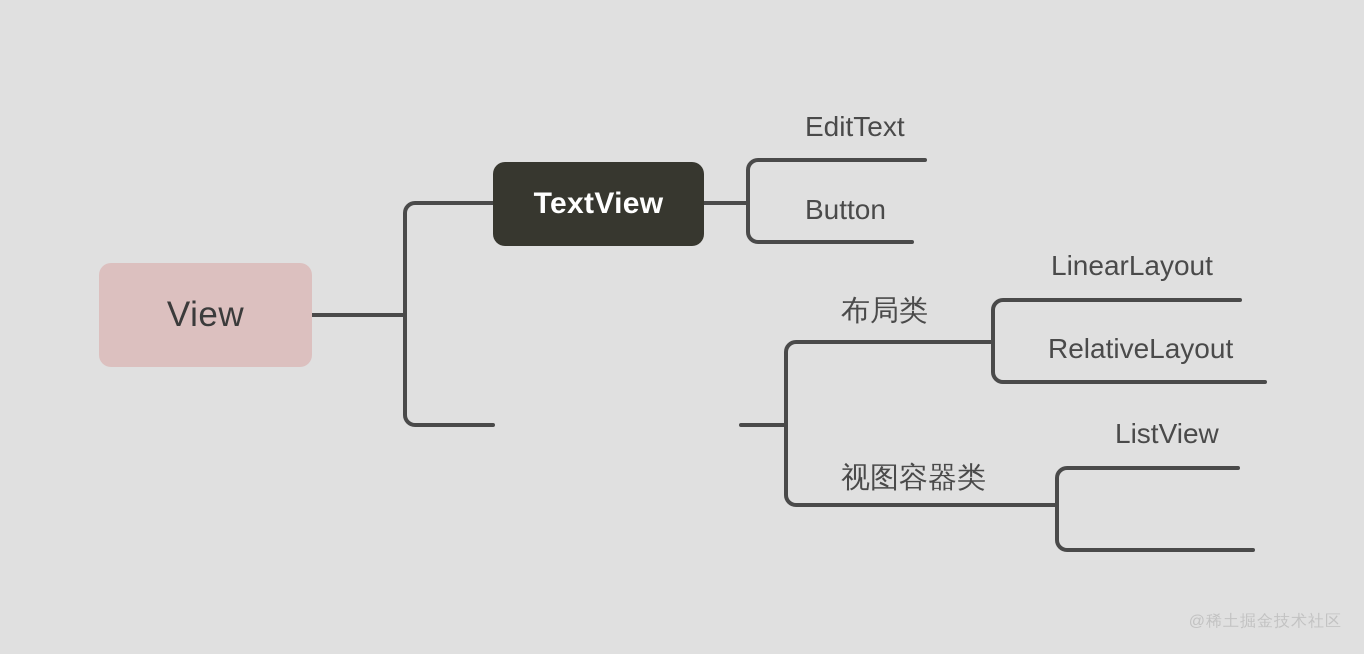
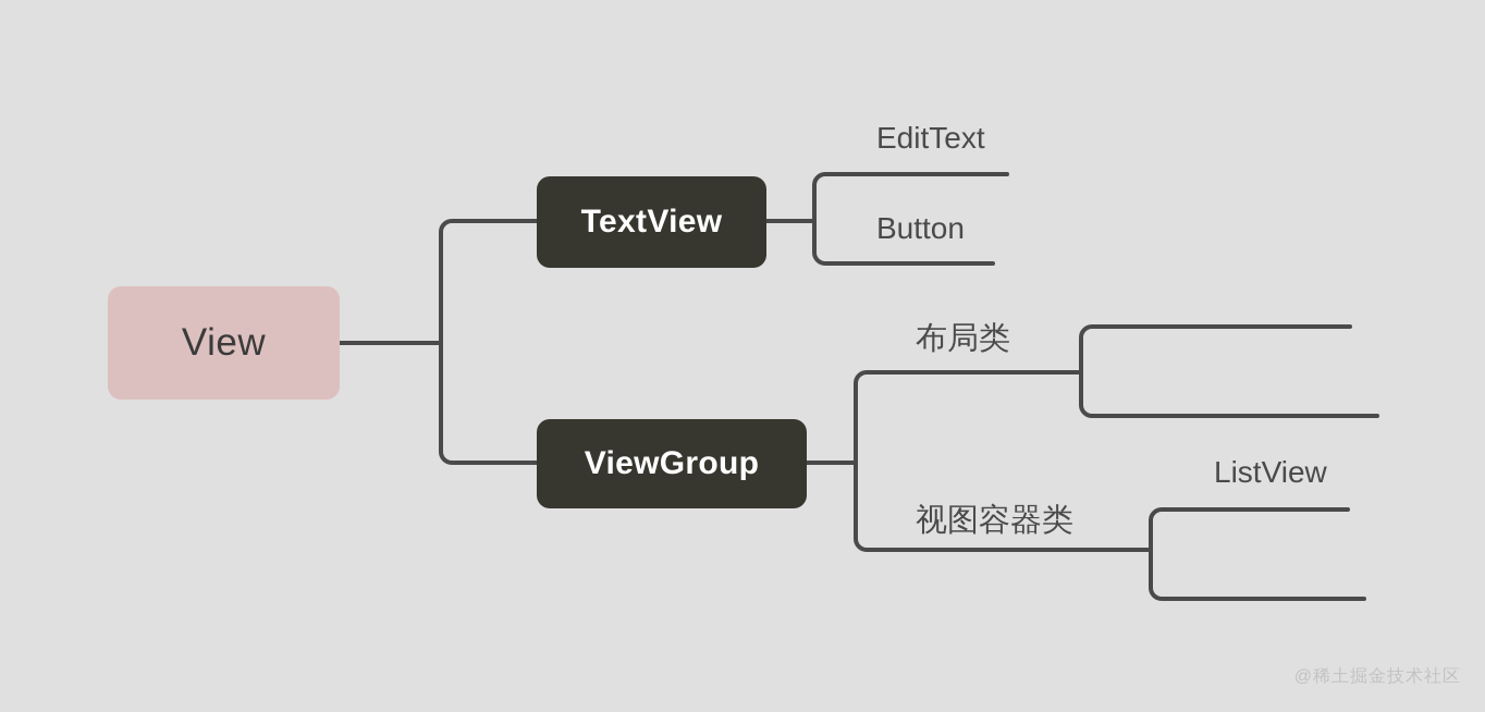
  View
  TextView
+ ViewGroup
  EditText
  Button
  布局类
- LinearLayout
- RelativeLayout
  视图容器类
  ListView
  @稀土掘金技术社区
